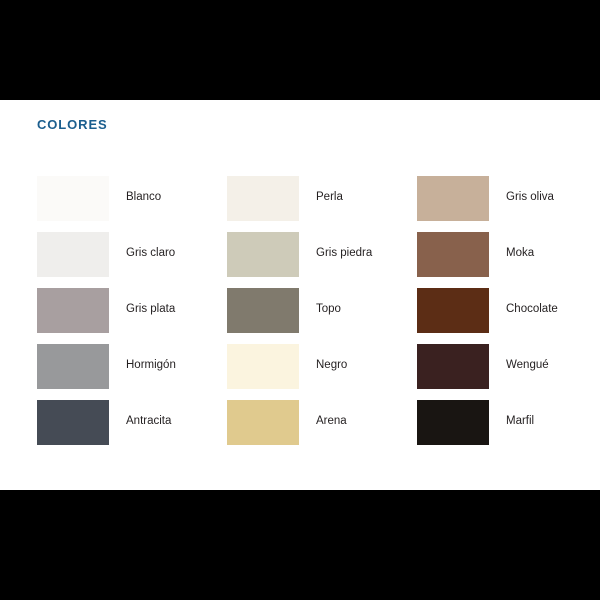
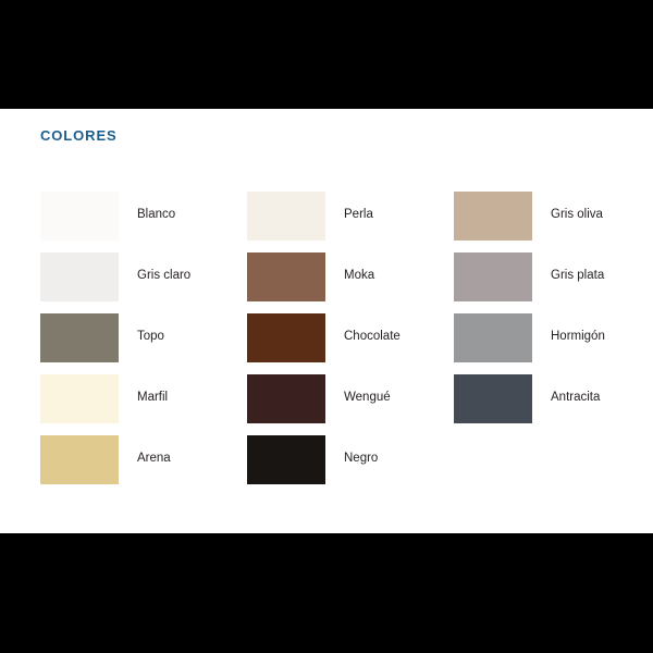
  COLORES
  Blanco
  Perla
  Gris oliva
  Gris claro
- Gris piedra
  Moka
  Gris plata
  Topo
  Chocolate
  Hormigón
- Negro
+ Marfil
  Wengué
  Antracita
  Arena
- Marfil
+ Negro
